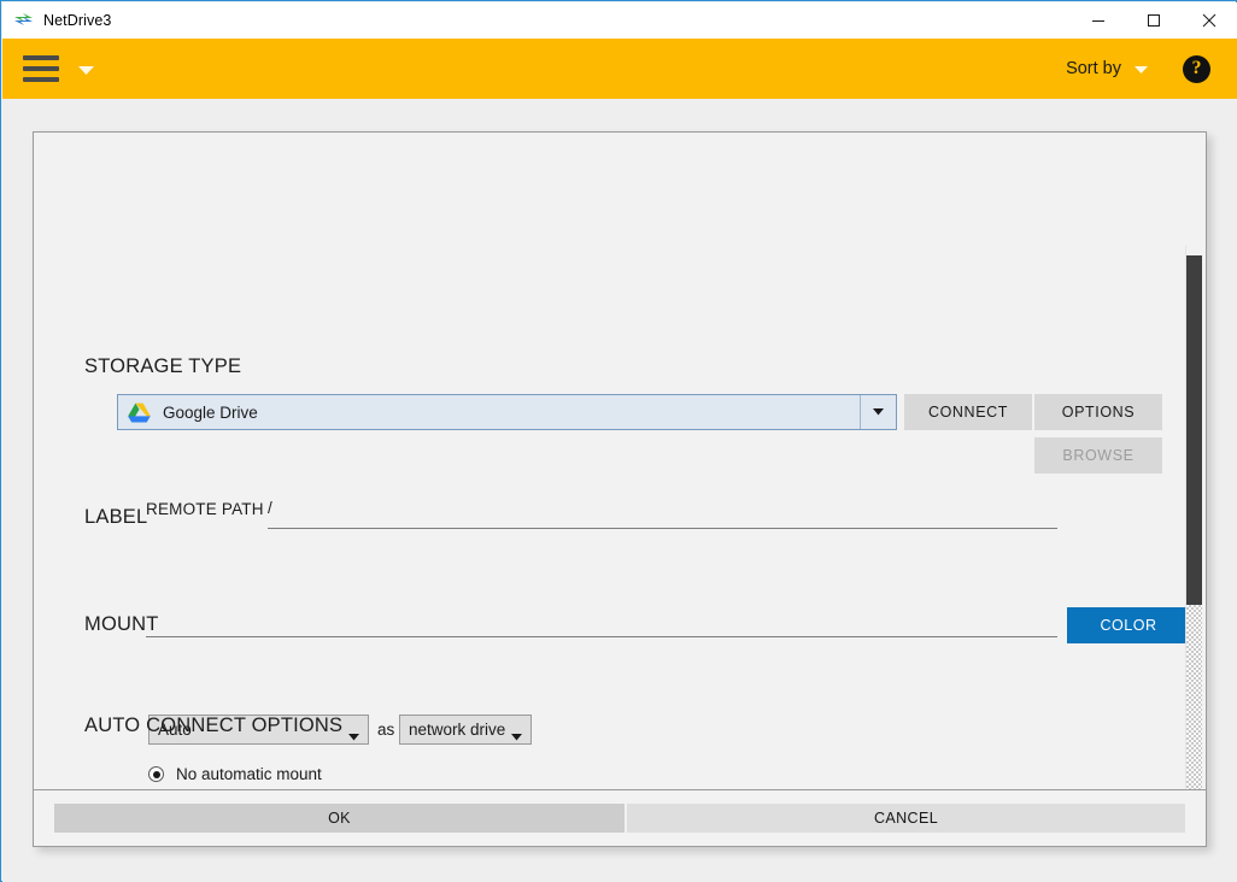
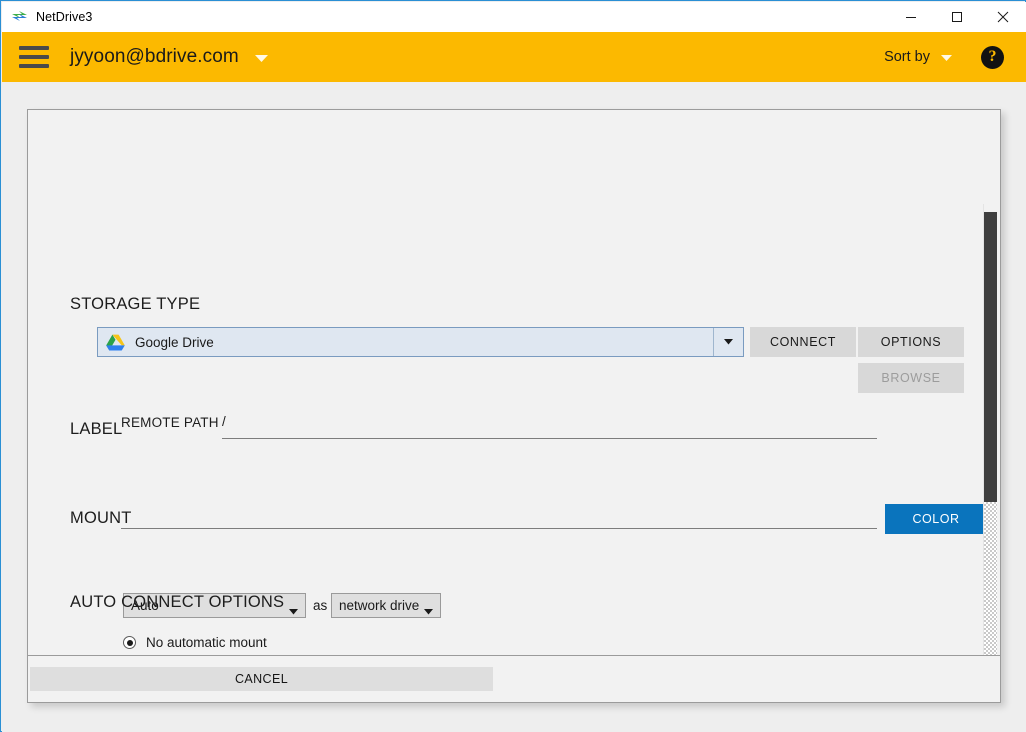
  NetDrive3
+ jyyoon@bdrive.com
  Sort by
  ?
  STORAGE TYPE
  Google Drive
  CONNECT
  OPTIONS
  BROWSE
  REMOTE PATH
  /
  LABEL
  COLOR
  MOUNT
  Auto
  as
  network drive
  AUTO CONNECT OPTIONS
  No automatic mount
- OK
  CANCEL
